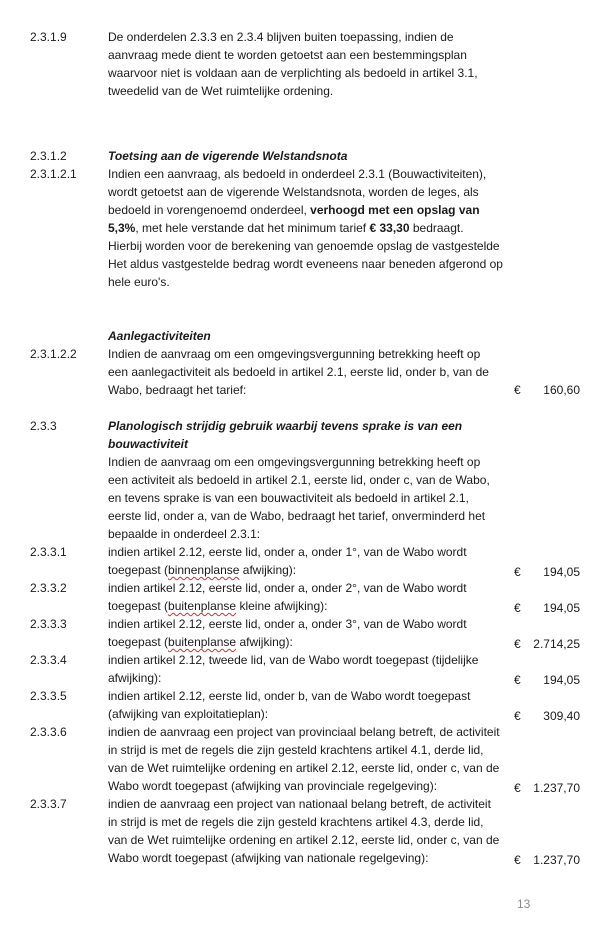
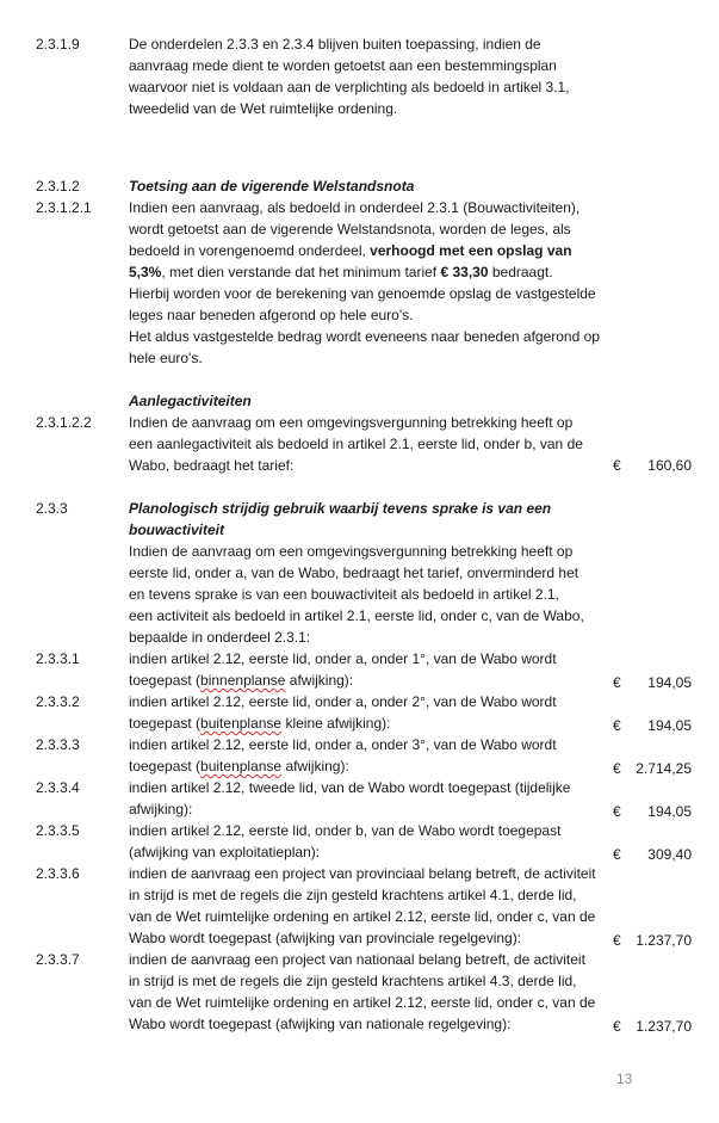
  2.3.1.9
  De onderdelen 2.3.3 en 2.3.4 blijven buiten toepassing, indien de
  aanvraag mede dient te worden getoetst aan een bestemmingsplan
  waarvoor niet is voldaan aan de verplichting als bedoeld in artikel 3.1,
  tweedelid van de Wet ruimtelijke ordening.
  2.3.1.2
  Toetsing aan de vigerende Welstandsnota
  2.3.1.2.1
  Indien een aanvraag, als bedoeld in onderdeel 2.3.1 (Bouwactiviteiten),
  wordt getoetst aan de vigerende Welstandsnota, worden de leges, als
  bedoeld in vorengenoemd onderdeel, verhoogd met een opslag van
- 5,3%, met hele verstande dat het minimum tarief € 33,30 bedraagt.
+ 5,3%, met dien verstande dat het minimum tarief € 33,30 bedraagt.
  Hierbij worden voor de berekening van genoemde opslag de vastgestelde
+ leges naar beneden afgerond op hele euro's.
  Het aldus vastgestelde bedrag wordt eveneens naar beneden afgerond op
  hele euro's.
  Aanlegactiviteiten
  2.3.1.2.2
  Indien de aanvraag om een omgevingsvergunning betrekking heeft op
  een aanlegactiviteit als bedoeld in artikel 2.1, eerste lid, onder b, van de
  Wabo, bedraagt het tarief:
  €
  160,60
  2.3.3
  Planologisch strijdig gebruik waarbij tevens sprake is van een
  bouwactiviteit
  Indien de aanvraag om een omgevingsvergunning betrekking heeft op
- een activiteit als bedoeld in artikel 2.1, eerste lid, onder c, van de Wabo,
+ eerste lid, onder a, van de Wabo, bedraagt het tarief, onverminderd het
  en tevens sprake is van een bouwactiviteit als bedoeld in artikel 2.1,
- eerste lid, onder a, van de Wabo, bedraagt het tarief, onverminderd het
+ een activiteit als bedoeld in artikel 2.1, eerste lid, onder c, van de Wabo,
  bepaalde in onderdeel 2.3.1:
  2.3.3.1
  indien artikel 2.12, eerste lid, onder a, onder 1°, van de Wabo wordt
  toegepast (binnenplanse afwijking):
  €
  194,05
  2.3.3.2
  indien artikel 2.12, eerste lid, onder a, onder 2°, van de Wabo wordt
  toegepast (buitenplanse kleine afwijking):
  €
  194,05
  2.3.3.3
  indien artikel 2.12, eerste lid, onder a, onder 3°, van de Wabo wordt
  toegepast (buitenplanse afwijking):
  €
  2.714,25
  2.3.3.4
  indien artikel 2.12, tweede lid, van de Wabo wordt toegepast (tijdelijke
  afwijking):
  €
  194,05
  2.3.3.5
  indien artikel 2.12, eerste lid, onder b, van de Wabo wordt toegepast
  (afwijking van exploitatieplan):
  €
  309,40
  2.3.3.6
  indien de aanvraag een project van provinciaal belang betreft, de activiteit
  in strijd is met de regels die zijn gesteld krachtens artikel 4.1, derde lid,
  van de Wet ruimtelijke ordening en artikel 2.12, eerste lid, onder c, van de
  Wabo wordt toegepast (afwijking van provinciale regelgeving):
  €
  1.237,70
  2.3.3.7
  indien de aanvraag een project van nationaal belang betreft, de activiteit
  in strijd is met de regels die zijn gesteld krachtens artikel 4.3, derde lid,
  van de Wet ruimtelijke ordening en artikel 2.12, eerste lid, onder c, van de
  Wabo wordt toegepast (afwijking van nationale regelgeving):
  €
  1.237,70
  13
